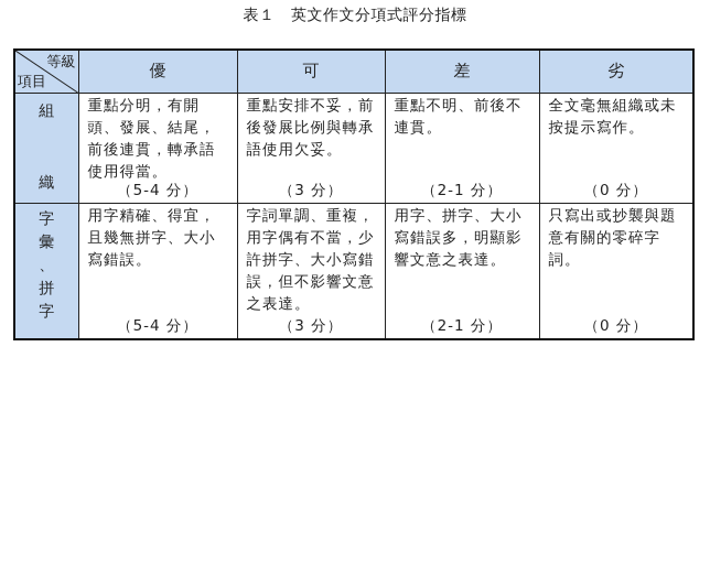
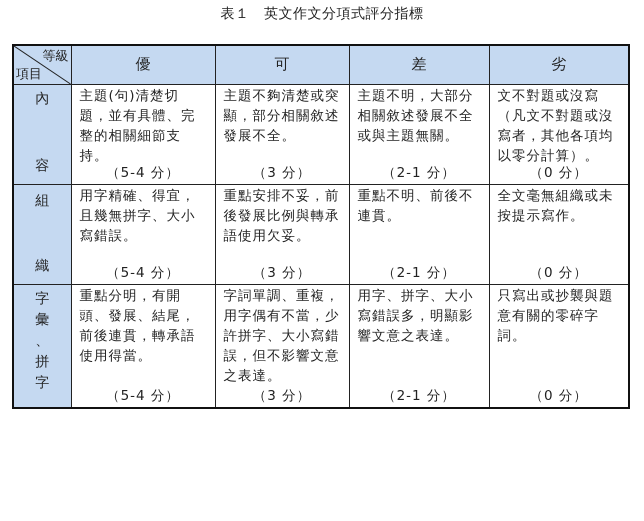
  表１ 英文作文分項式評分指標
  等級 項目	優	可	差	劣
+ 內 容	主題(句)清楚切題，並有具體、完整的相關細節支持。 （5-4 分）	主題不夠清楚或突顯，部分相關敘述發展不全。 （3 分）	主題不明，大部分相關敘述發展不全或與主題無關。 （2-1 分）	文不對題或沒寫（凡文不對題或沒寫者，其他各項均以零分計算）。 （0 分）
- 組 織	重點分明，有開頭、發展、結尾，前後連貫，轉承語使用得當。 （5-4 分）	重點安排不妥，前後發展比例與轉承語使用欠妥。 （3 分）	重點不明、前後不連貫。 （2-1 分）	全文毫無組織或未按提示寫作。 （0 分）
+ 組 織	用字精確、得宜，且幾無拼字、大小寫錯誤。 （5-4 分）	重點安排不妥，前後發展比例與轉承語使用欠妥。 （3 分）	重點不明、前後不連貫。 （2-1 分）	全文毫無組織或未按提示寫作。 （0 分）
- 字 彙 、 拼 字	用字精確、得宜，且幾無拼字、大小寫錯誤。 （5-4 分）	字詞單調、重複，用字偶有不當，少許拼字、大小寫錯誤，但不影響文意之表達。 （3 分）	用字、拼字、大小寫錯誤多，明顯影響文意之表達。 （2-1 分）	只寫出或抄襲與題意有關的零碎字詞。 （0 分）
+ 字 彙 、 拼 字	重點分明，有開頭、發展、結尾，前後連貫，轉承語使用得當。 （5-4 分）	字詞單調、重複，用字偶有不當，少許拼字、大小寫錯誤，但不影響文意之表達。 （3 分）	用字、拼字、大小寫錯誤多，明顯影響文意之表達。 （2-1 分）	只寫出或抄襲與題意有關的零碎字詞。 （0 分）
